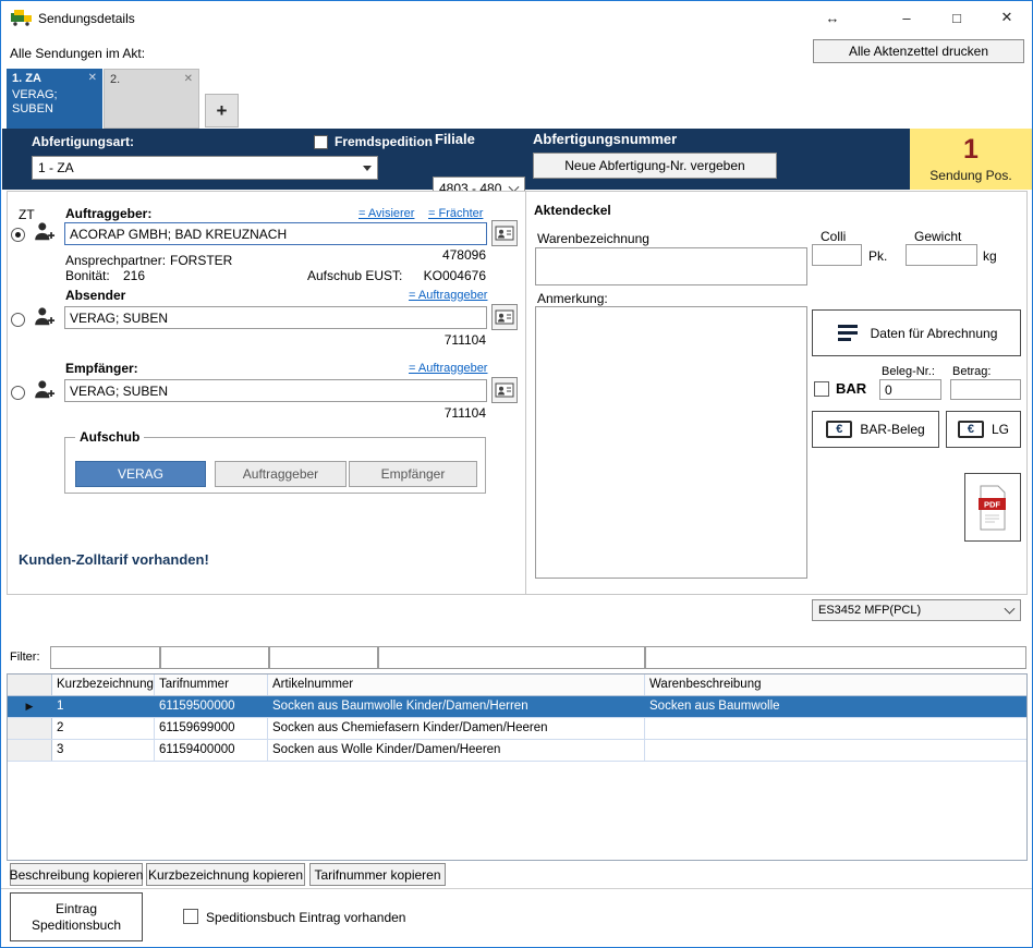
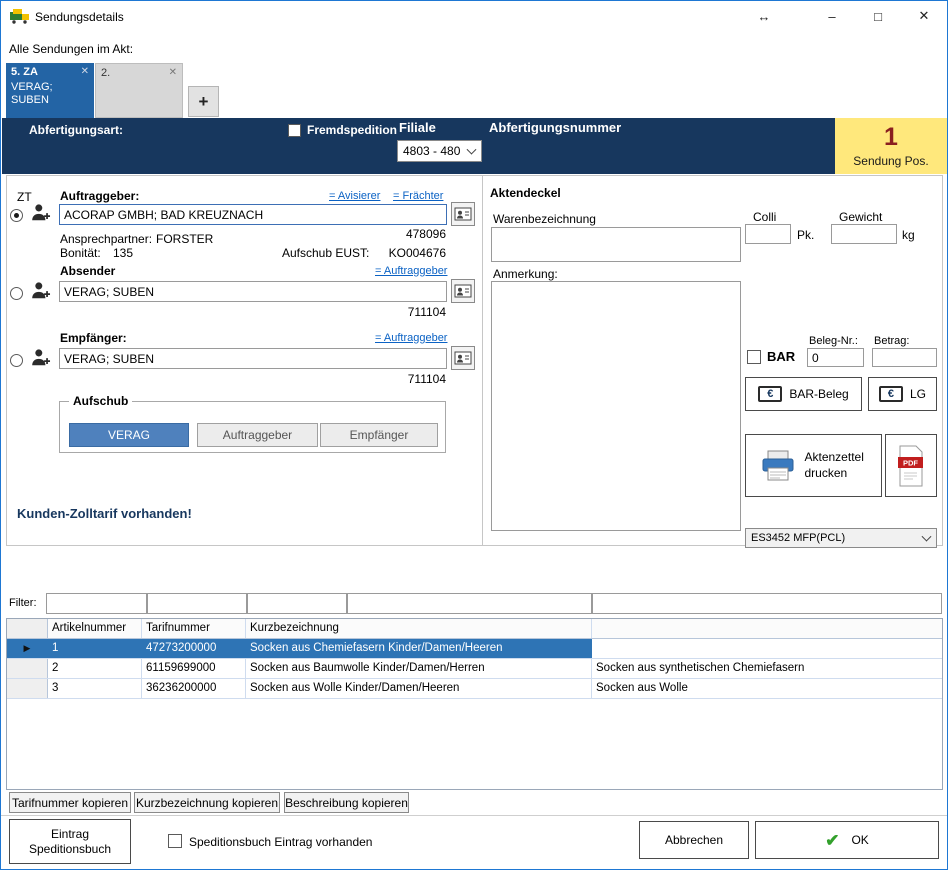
  Sendungsdetails
  ↔
  –
  □
  ✕
  Alle Sendungen im Akt:
- Alle Aktenzettel drucken
- 1. ZA
+ 5. ZA
  ✕
  VERAG; SUBEN
  2.
  ✕
  +
  Abfertigungsart:
  Fremdspedition
- 1 - ZA
  Filiale
  4803 - 480
  Abfertigungsnummer
- Neue Abfertigung-Nr. vergeben
  1
  Sendung Pos.
  ZT
  Auftraggeber:
  = Avisierer
  = Frächter
  ACORAP GMBH; BAD KREUZNACH
  478096
  Ansprechpartner:
  FORSTER
  Bonität:
- 216
+ 135
  Aufschub EUST:
  KO004676
  Absender
  = Auftraggeber
  VERAG; SUBEN
  711104
  Empfänger:
  = Auftraggeber
  VERAG; SUBEN
  711104
  Aufschub
  VERAG
  Auftraggeber
  Empfänger
  Kunden-Zolltarif vorhanden!
  Aktendeckel
  Warenbezeichnung
  Anmerkung:
  Colli
  Pk.
  Gewicht
  kg
- Daten für Abrechnung
  BAR
  Beleg-Nr.:
  0
  Betrag:
  €
  BAR-Beleg
  €
  LG
+ Aktenzettel drucken
  PDF
  ES3452 MFP(PCL)
  Filter:
- Kurzbezeichnung
+ Artikelnummer
  Tarifnummer
- Artikelnummer
+ Kurzbezeichnung
- Warenbeschreibung
  ▶
  1
- 61159500000
+ 47273200000
- Socken aus Baumwolle Kinder/Damen/Herren
+ Socken aus Chemiefasern Kinder/Damen/Heeren
- Socken aus Baumwolle
  2
  61159699000
- Socken aus Chemiefasern Kinder/Damen/Heeren
+ Socken aus Baumwolle Kinder/Damen/Herren
+ Socken aus synthetischen Chemiefasern
  3
- 61159400000
+ 36236200000
  Socken aus Wolle Kinder/Damen/Heeren
+ Socken aus Wolle
- Beschreibung kopieren
+ Tarifnummer kopieren
  Kurzbezeichnung kopieren
- Tarifnummer kopieren
+ Beschreibung kopieren
  Eintrag
  Speditionsbuch
  Speditionsbuch Eintrag vorhanden
+ Abbrechen
+ ✔
+ OK
